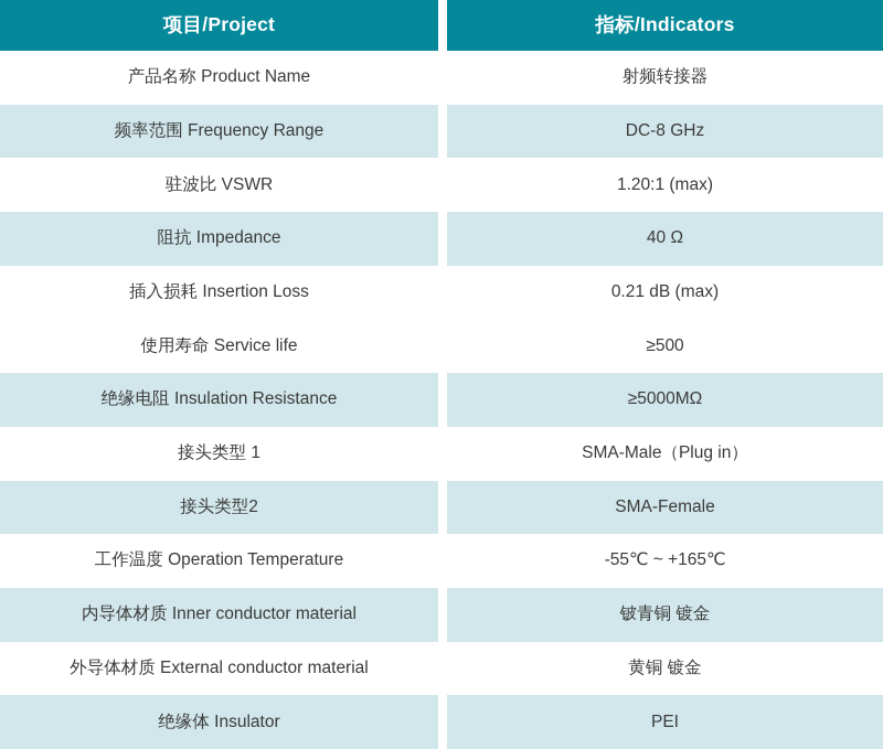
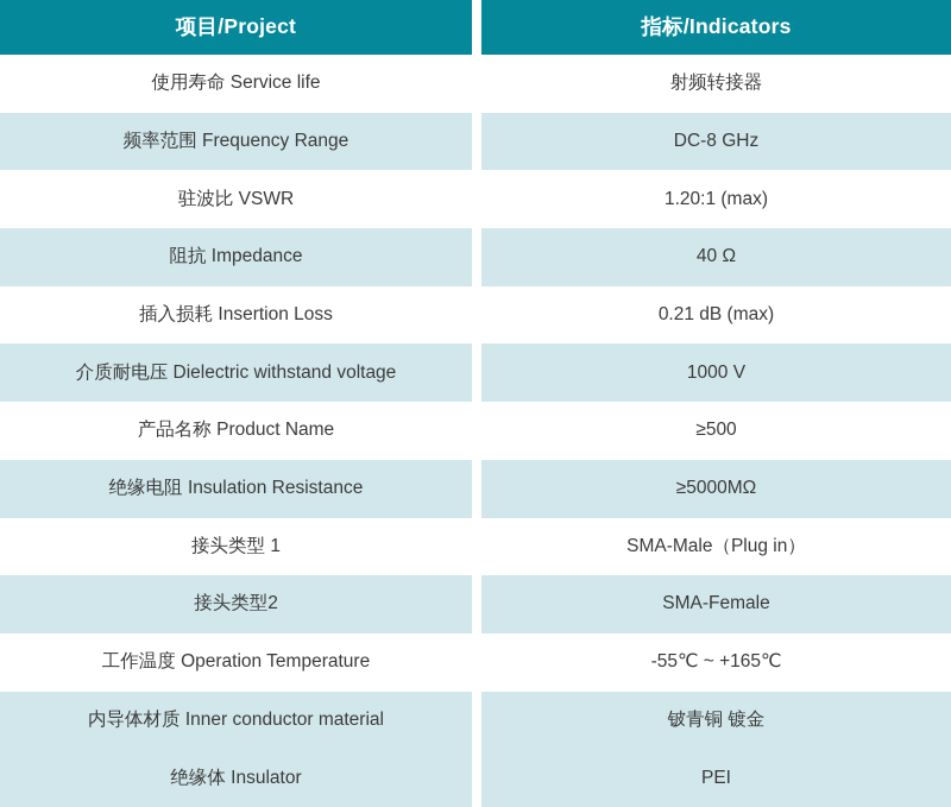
  项目/Project
  指标/Indicators
- 产品名称 Product Name
+ 使用寿命 Service life
  射频转接器
  频率范围 Frequency Range
  DC-8 GHz
  驻波比 VSWR
  1.20:1 (max)
  阻抗 Impedance
  40 Ω
  插入损耗 Insertion Loss
  0.21 dB (max)
+ 介质耐电压 Dielectric withstand voltage
+ 1000 V
- 使用寿命 Service life
+ 产品名称 Product Name
  ≥500
  绝缘电阻 Insulation Resistance
  ≥5000MΩ
  接头类型 1
  SMA-Male（Plug in）
  接头类型2
  SMA-Female
  工作温度 Operation Temperature
  -55℃ ~ +165℃
  内导体材质 Inner conductor material
  铍青铜 镀金
- 外导体材质 External conductor material
- 黄铜 镀金
  绝缘体 Insulator
  PEI
